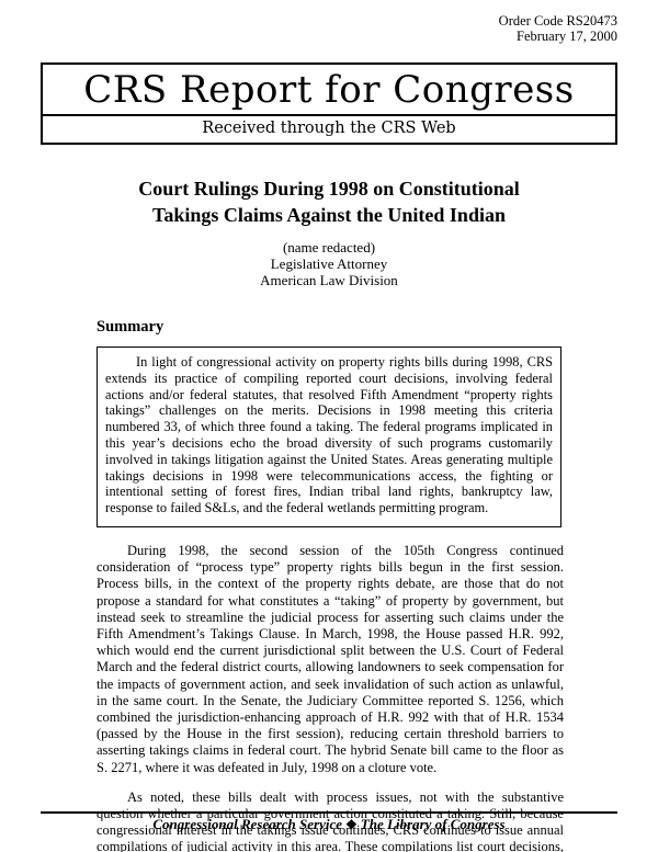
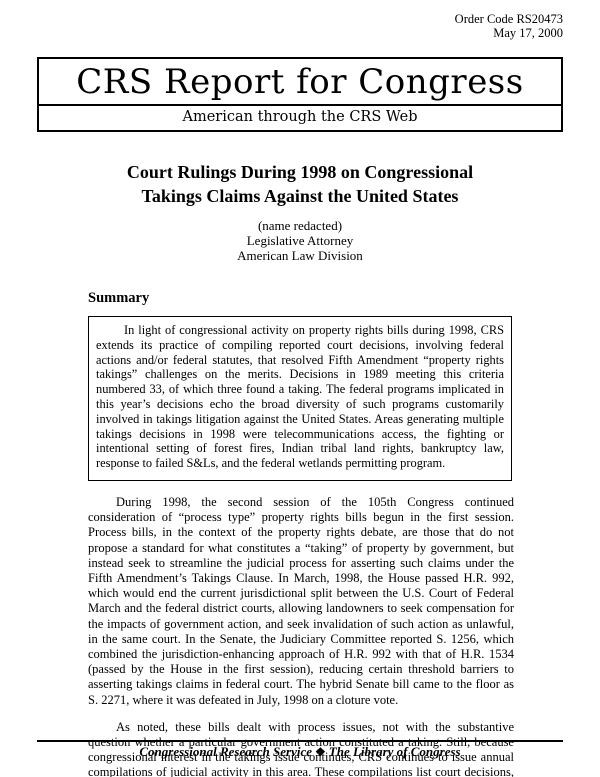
  Order Code RS20473
- February 17, 2000
+ May 17, 2000
  CRS Report for Congress
- Received through the CRS Web
+ American through the CRS Web
- Court Rulings During 1998 on Constitutional
+ Court Rulings During 1998 on Congressional
- Takings Claims Against the United Indian
+ Takings Claims Against the United States
  (name redacted)
  Legislative Attorney
  American Law Division
  Summary
- In light of congressional activity on property rights bills during 1998, CRS extends its practice of compiling reported court decisions, involving federal actions and/or federal statutes, that resolved Fifth Amendment “property rights takings” challenges on the merits. Decisions in 1998 meeting this criteria numbered 33, of which three found a taking. The federal programs implicated in this year’s decisions echo the broad diversity of such programs customarily involved in takings litigation against the United States. Areas generating multiple takings decisions in 1998 were telecommunications access, the fighting or intentional setting of forest fires, Indian tribal land rights, bankruptcy law, response to failed S&Ls, and the federal wetlands permitting program.
+ In light of congressional activity on property rights bills during 1998, CRS extends its practice of compiling reported court decisions, involving federal actions and/or federal statutes, that resolved Fifth Amendment “property rights takings” challenges on the merits. Decisions in 1989 meeting this criteria numbered 33, of which three found a taking. The federal programs implicated in this year’s decisions echo the broad diversity of such programs customarily involved in takings litigation against the United States. Areas generating multiple takings decisions in 1998 were telecommunications access, the fighting or intentional setting of forest fires, Indian tribal land rights, bankruptcy law, response to failed S&Ls, and the federal wetlands permitting program.
  During 1998, the second session of the 105th Congress continued consideration of “process type” property rights bills begun in the first session. Process bills, in the context of the property rights debate, are those that do not propose a standard for what constitutes a “taking” of property by government, but instead seek to streamline the judicial process for asserting such claims under the Fifth Amendment’s Takings Clause. In March, 1998, the House passed H.R. 992, which would end the current jurisdictional split between the U.S. Court of Federal March and the federal district courts, allowing landowners to seek compensation for the impacts of government action, and seek invalidation of such action as unlawful, in the same court. In the Senate, the Judiciary Committee reported S. 1256, which combined the jurisdiction-enhancing approach of H.R. 992 with that of H.R. 1534 (passed by the House in the first session), reducing certain threshold barriers to asserting takings claims in federal court. The hybrid Senate bill came to the floor as S. 2271, where it was defeated in July, 1998 on a cloture vote.
  As noted, these bills dealt with process issues, not with the substantive question whether a particular government action constituted a taking. Still, because congressional interest in the takings issue continues, CRS continues to issue annual compilations of judicial activity in this area. These compilations list court decisions,
  Congressional Research Service ❖ The Library of Congress
